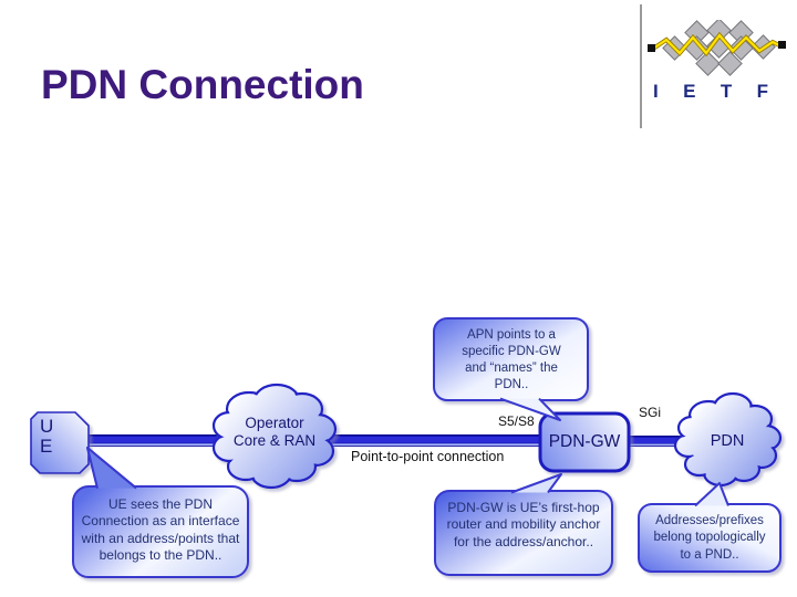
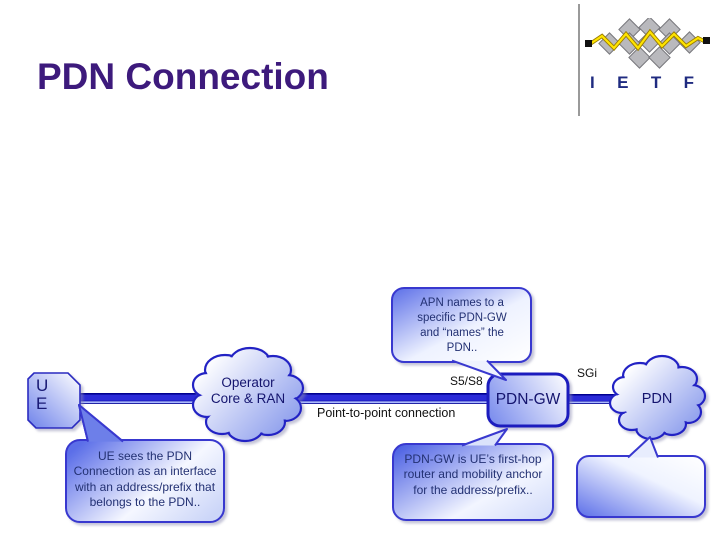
  PDN Connection
  IETF
  U
  E
  Operator
  Core & RAN
  PDN-GW
  PDN
  S5/S8
  SGi
  Point-to-point connection
- APN points to a specific PDN-GW and “names” the PDN..
+ APN names to a specific PDN-GW and “names” the PDN..
- UE sees the PDN Connection as an interface with an address/points that belongs to the PDN..
+ UE sees the PDN Connection as an interface with an address/prefix that belongs to the PDN..
- PDN-GW is UE’s first-hop router and mobility anchor for the address/anchor..
+ PDN-GW is UE’s first-hop router and mobility anchor for the address/prefix..
- Addresses/prefixes belong topologically to a PND..
